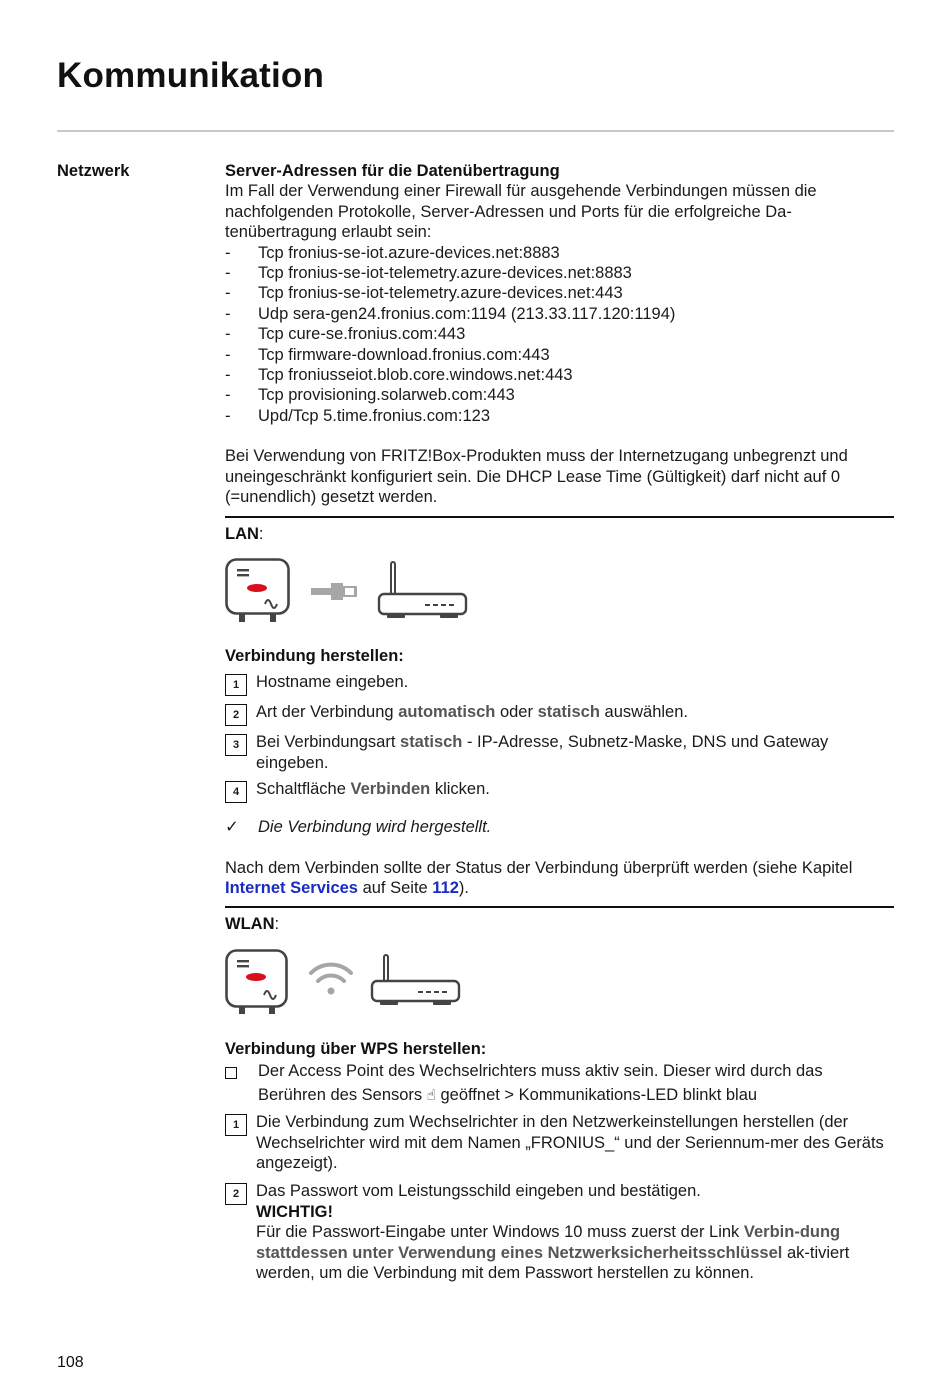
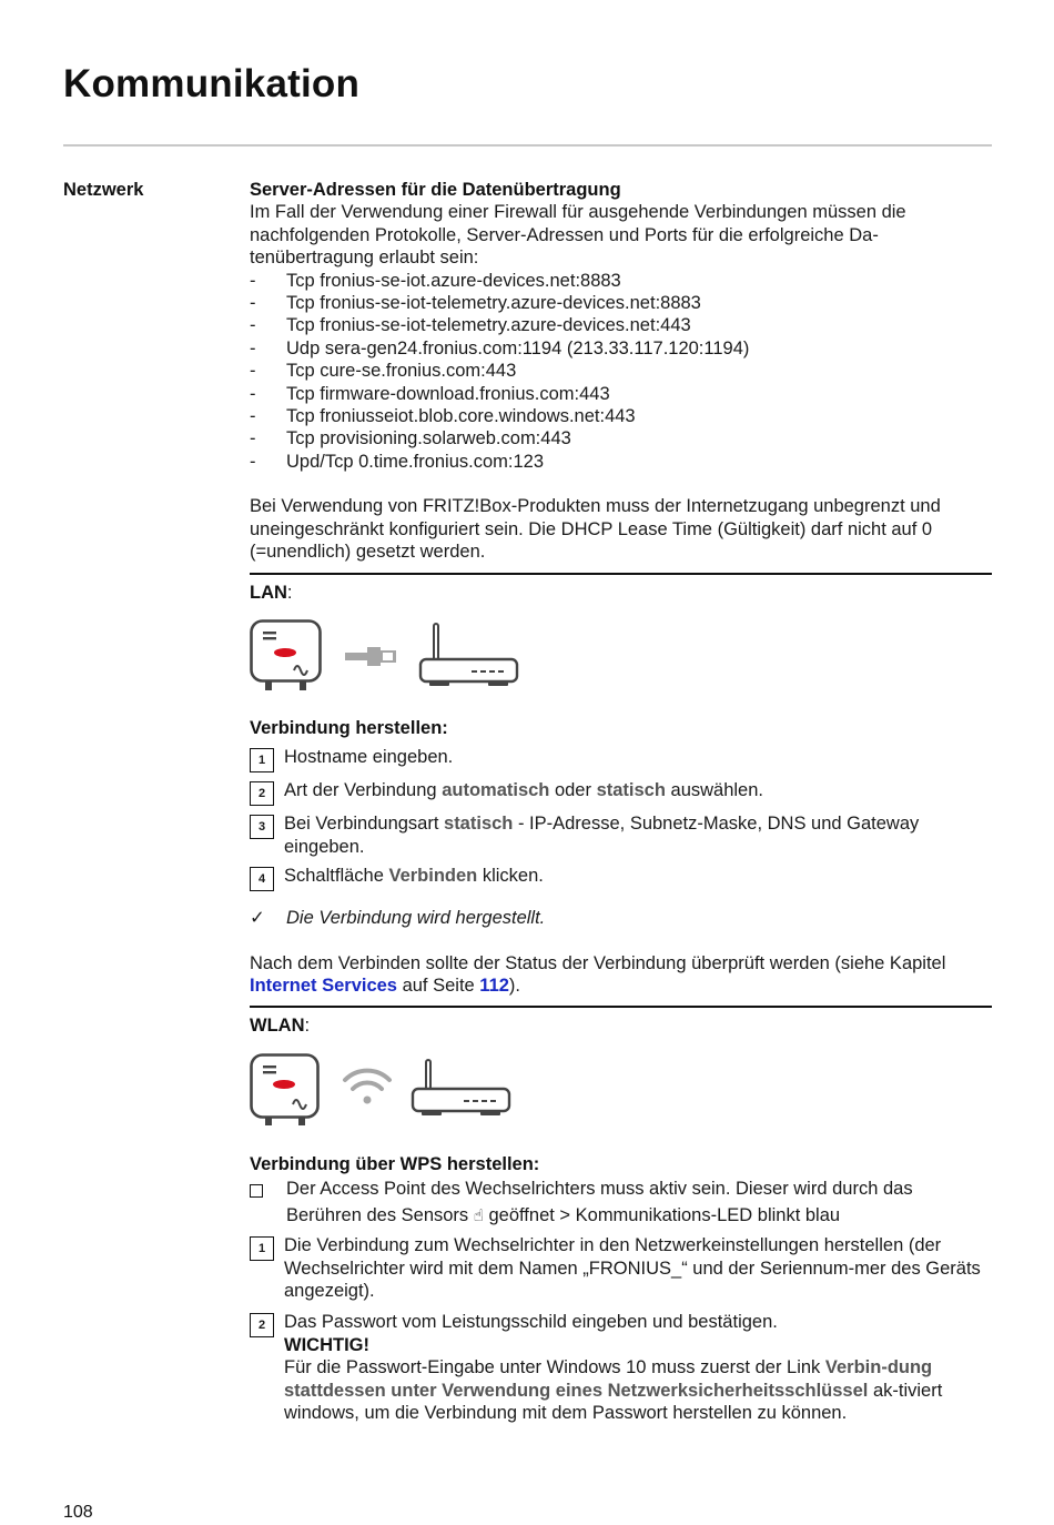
  Kommunikation
  Netzwerk
  Server-Adressen für die Datenübertragung
  Im Fall der Verwendung einer Firewall für ausgehende Verbindungen müssen die nachfolgenden Protokolle, Server-Adressen und Ports für die erfolgreiche Da-tenübertragung erlaubt sein:
  -
  Tcp fronius-se-iot.azure-devices.net:8883
  -
  Tcp fronius-se-iot-telemetry.azure-devices.net:8883
  -
  Tcp fronius-se-iot-telemetry.azure-devices.net:443
  -
  Udp sera-gen24.fronius.com:1194 (213.33.117.120:1194)
  -
  Tcp cure-se.fronius.com:443
  -
  Tcp firmware-download.fronius.com:443
  -
  Tcp froniusseiot.blob.core.windows.net:443
  -
  Tcp provisioning.solarweb.com:443
  -
- Upd/Tcp 5.time.fronius.com:123
+ Upd/Tcp 0.time.fronius.com:123
  Bei Verwendung von FRITZ!Box-Produkten muss der Internetzugang unbegrenzt und uneingeschränkt konfiguriert sein. Die DHCP Lease Time (Gültigkeit) darf nicht auf 0 (=unendlich) gesetzt werden.
  LAN:
  Verbindung herstellen:
  1
  Hostname eingeben.
  2
  Art der Verbindung automatisch oder statisch auswählen.
  3
  Bei Verbindungsart statisch - IP-Adresse, Subnetz-Maske, DNS und Gateway eingeben.
  4
  Schaltfläche Verbinden klicken.
  ✓
  Die Verbindung wird hergestellt.
  Nach dem Verbinden sollte der Status der Verbindung überprüft werden (siehe Kapitel Internet Services auf Seite 112).
  WLAN:
  Verbindung über WPS herstellen:
  Der Access Point des Wechselrichters muss aktiv sein. Dieser wird durch das Berühren des Sensors ☝ geöffnet > Kommunikations-LED blinkt blau
  1
  Die Verbindung zum Wechselrichter in den Netzwerkeinstellungen herstellen (der Wechselrichter wird mit dem Namen „FRONIUS_“ und der Seriennum-mer des Geräts angezeigt).
  2
  Das Passwort vom Leistungsschild eingeben und bestätigen.
  WICHTIG!
- Für die Passwort-Eingabe unter Windows 10 muss zuerst der Link Verbin-dung stattdessen unter Verwendung eines Netzwerksicherheitsschlüssel ak-tiviert werden, um die Verbindung mit dem Passwort herstellen zu können.
+ Für die Passwort-Eingabe unter Windows 10 muss zuerst der Link Verbin-dung stattdessen unter Verwendung eines Netzwerksicherheitsschlüssel ak-tiviert windows, um die Verbindung mit dem Passwort herstellen zu können.
  108
